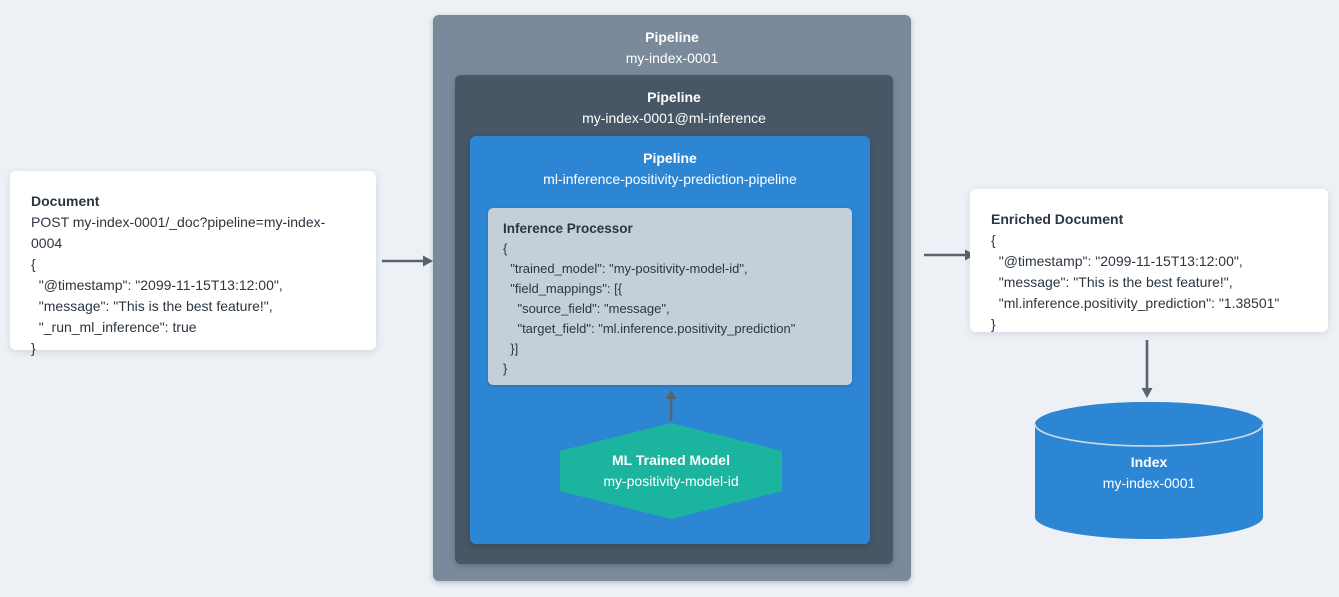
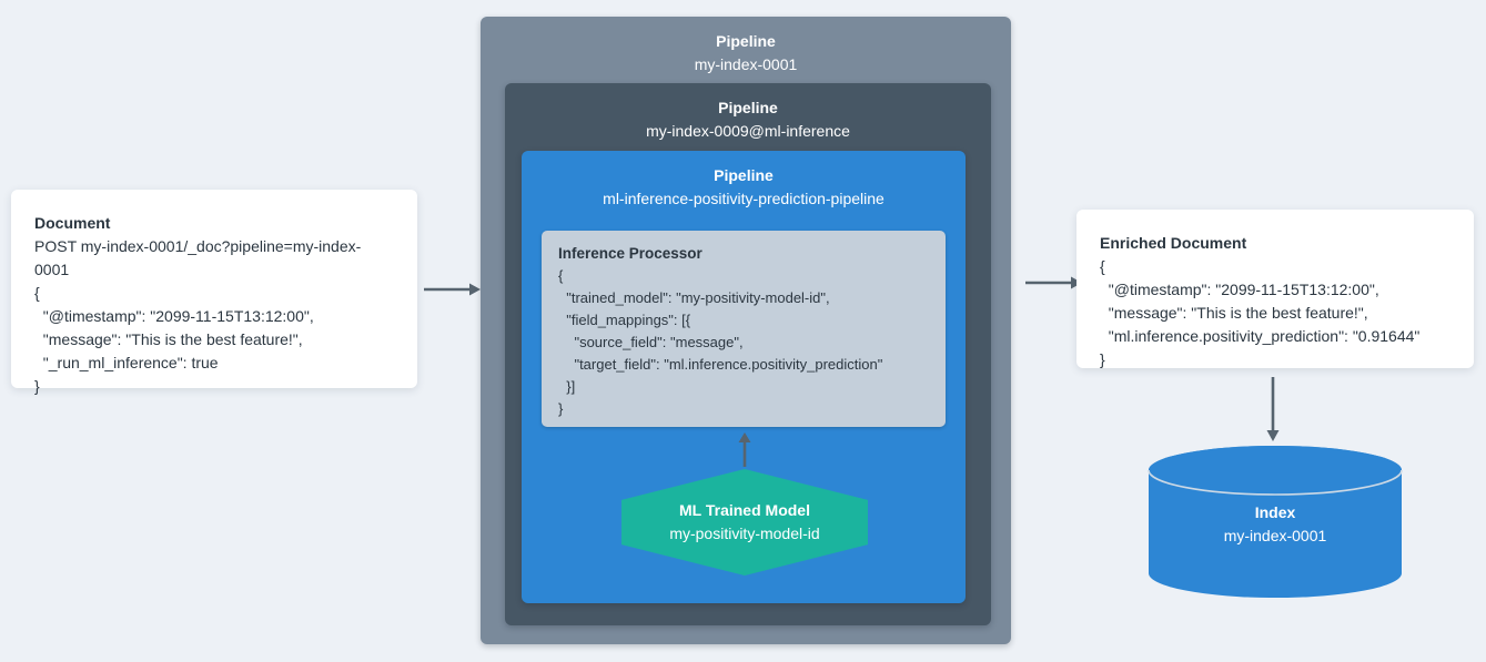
  Document
- POST my-index-0001/_doc?pipeline=my-index-0004
+ POST my-index-0001/_doc?pipeline=my-index-0001
  {
  "@timestamp": "2099-11-15T13:12:00",
  "message": "This is the best feature!",
  "_run_ml_inference": true
  }
  Pipeline
  my-index-0001
  Pipeline
- my-index-0001@ml-inference
+ my-index-0009@ml-inference
  Pipeline
  ml-inference-positivity-prediction-pipeline
  Inference Processor
  {
  "trained_model": "my-positivity-model-id",
  "field_mappings": [{
  "source_field": "message",
  "target_field": "ml.inference.positivity_prediction"
  }]
  }
  ML Trained Model
  my-positivity-model-id
  Enriched Document
  {
  "@timestamp": "2099-11-15T13:12:00",
  "message": "This is the best feature!",
- "ml.inference.positivity_prediction": "1.38501"
+ "ml.inference.positivity_prediction": "0.91644"
  }
  Index
  my-index-0001
